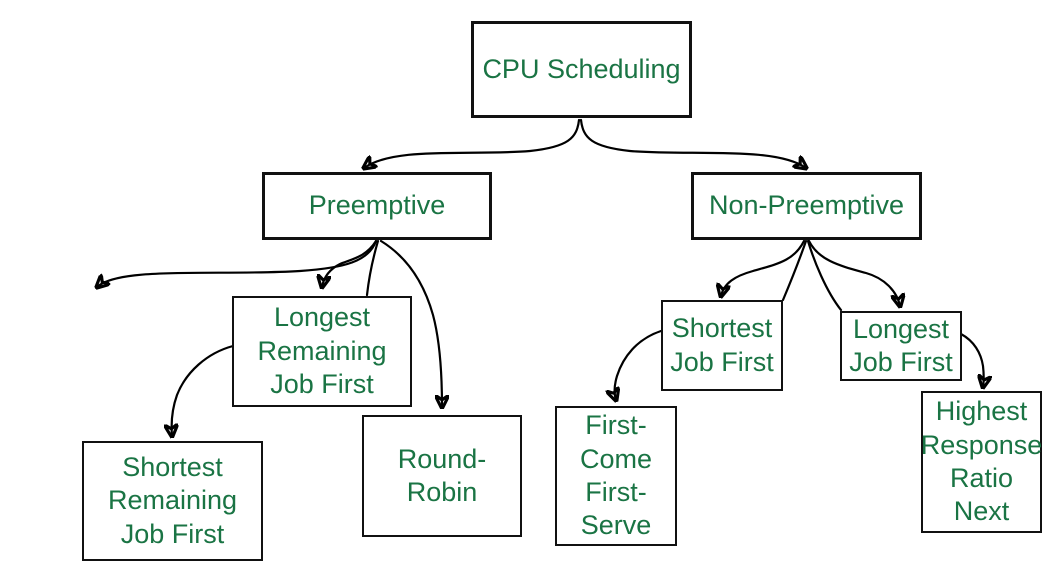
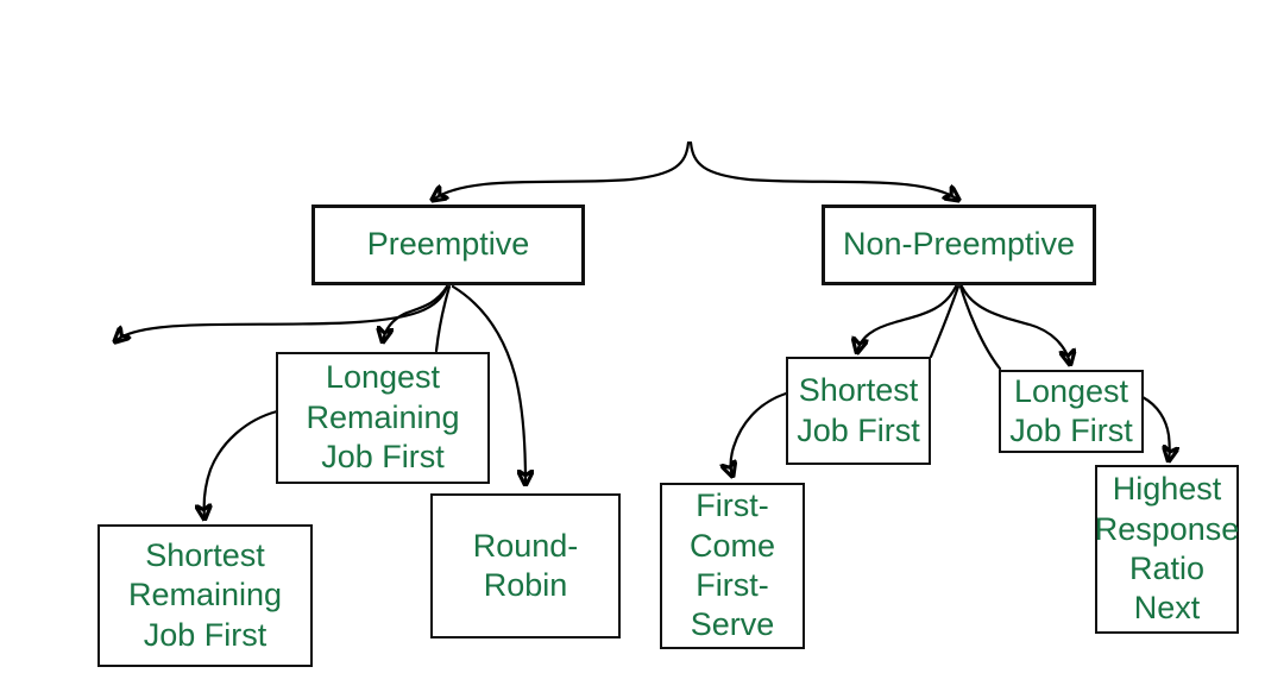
- CPU Scheduling
  Preemptive
  Non-Preemptive
  Longest
  Remaining
  Job First
  Shortest
  Remaining
  Job First
  Round-
  Robin
  Shortest
  Job First
  Longest
  Job First
  First-
  Come
  First-
  Serve
  Highest
  Response
  Ratio
  Next
